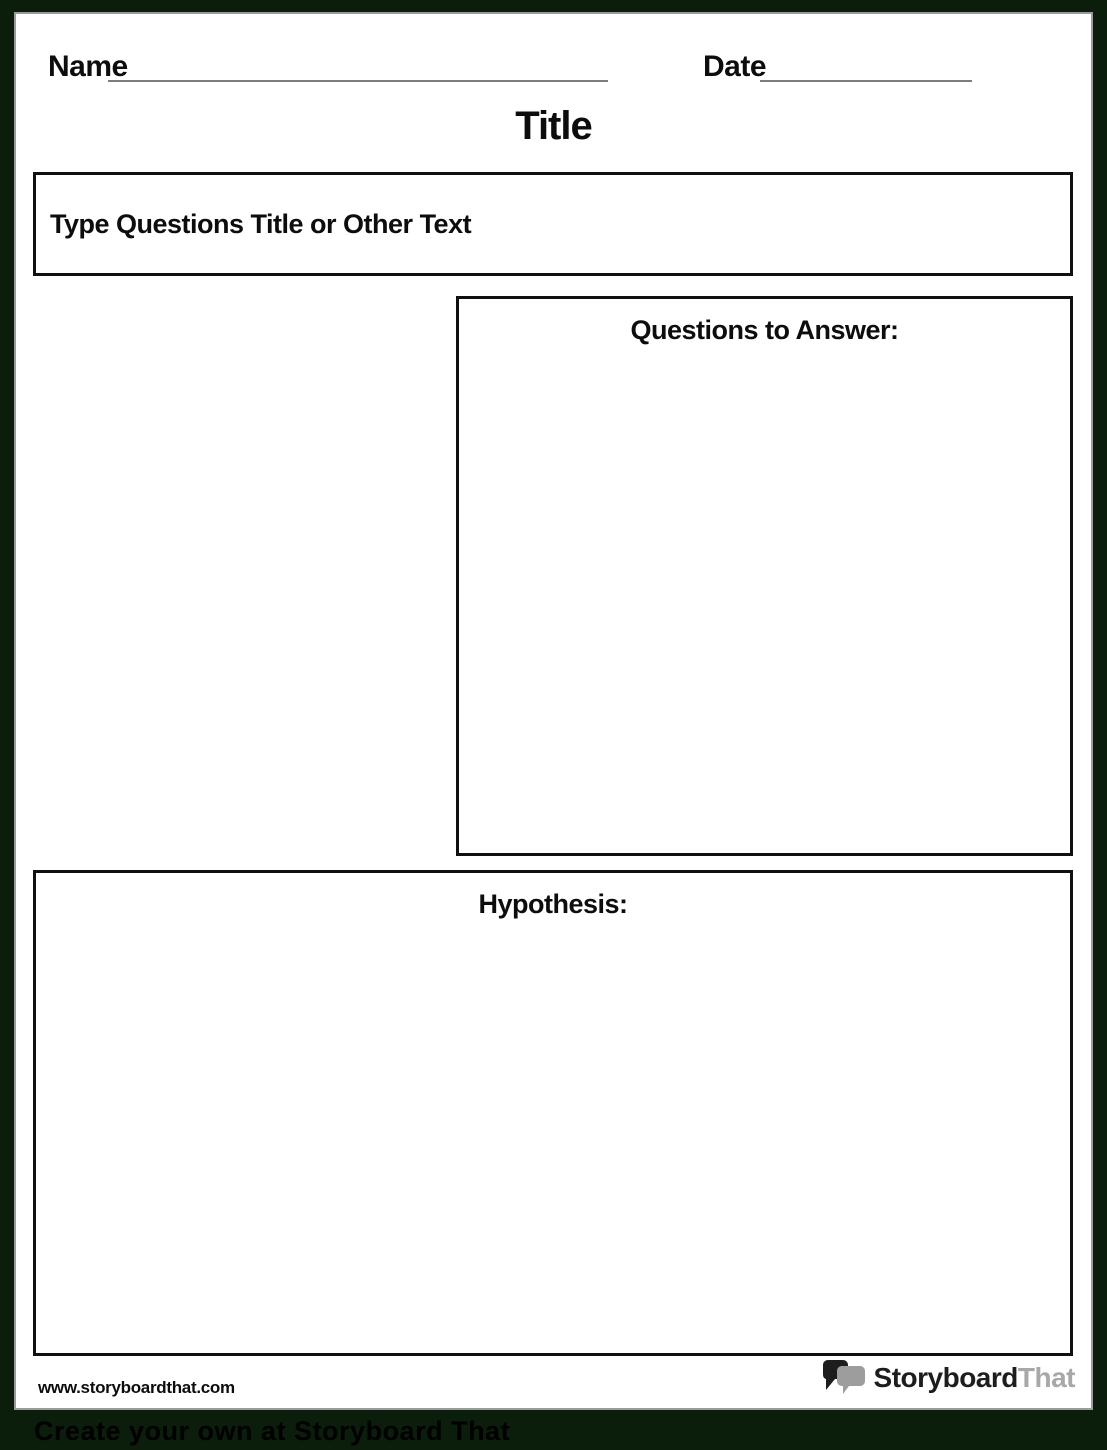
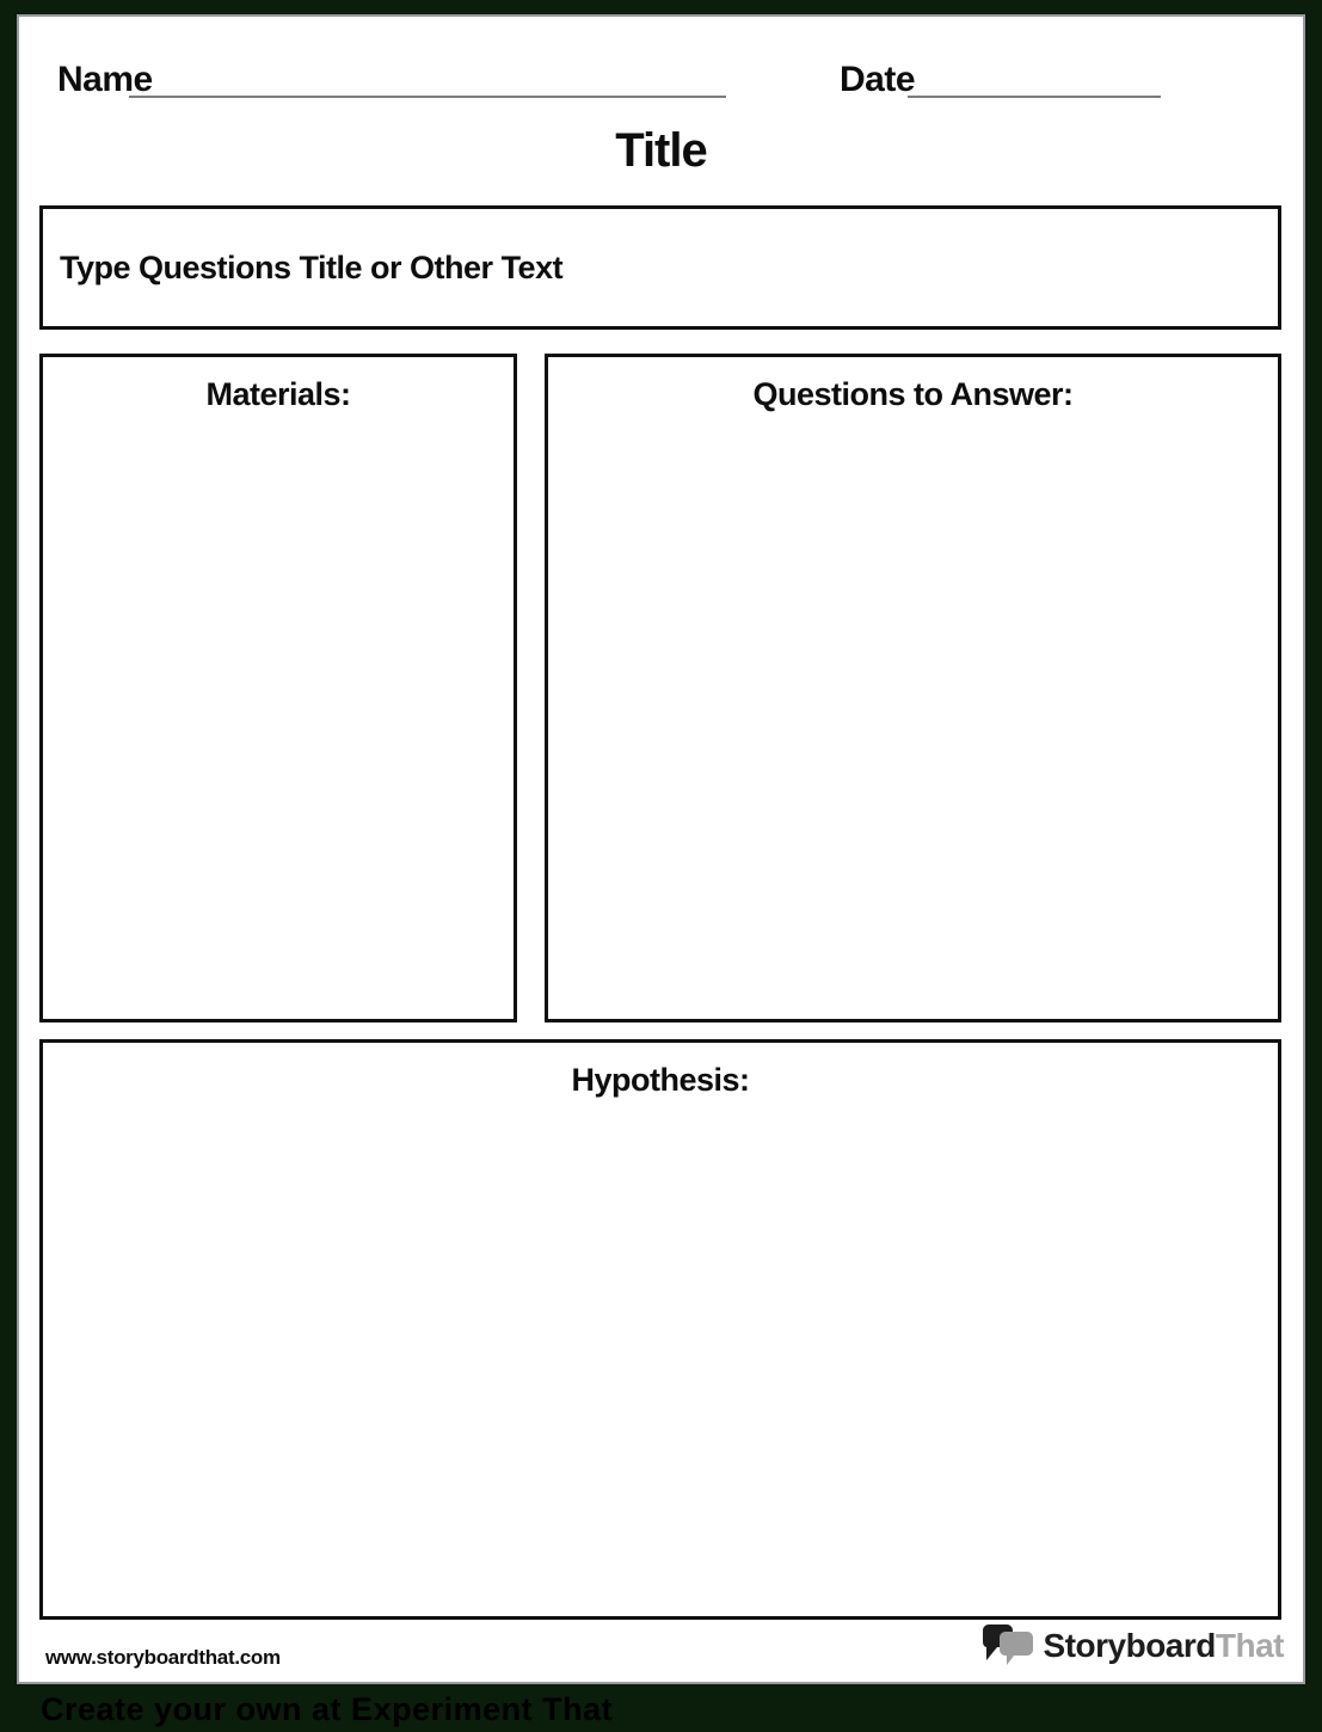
  Name
  Date
  Title
  Type Questions Title or Other Text
+ Materials:
  Questions to Answer:
  Hypothesis:
  www.storyboardthat.com
  StoryboardThat
- Create your own at Storyboard That
+ Create your own at Experiment That
